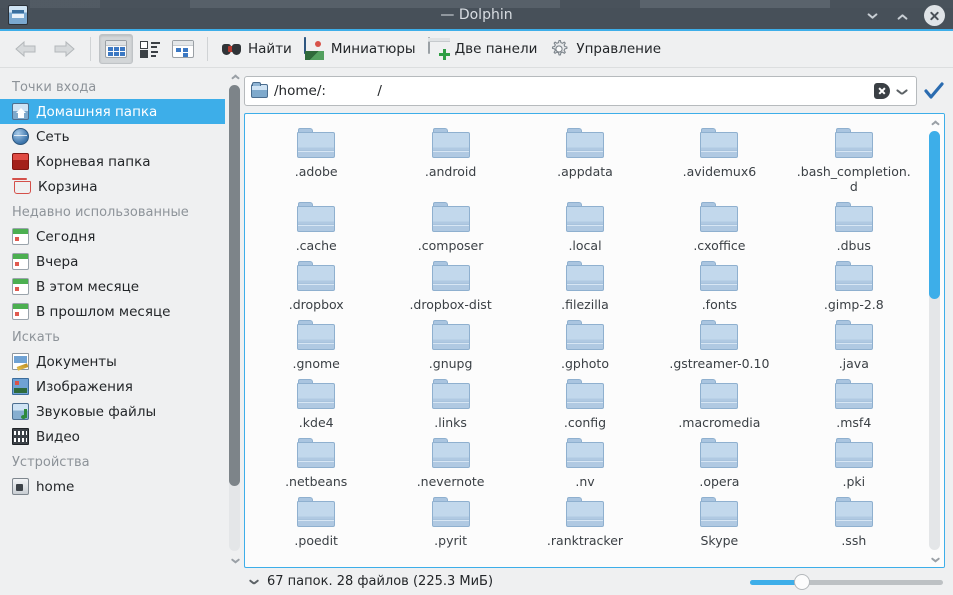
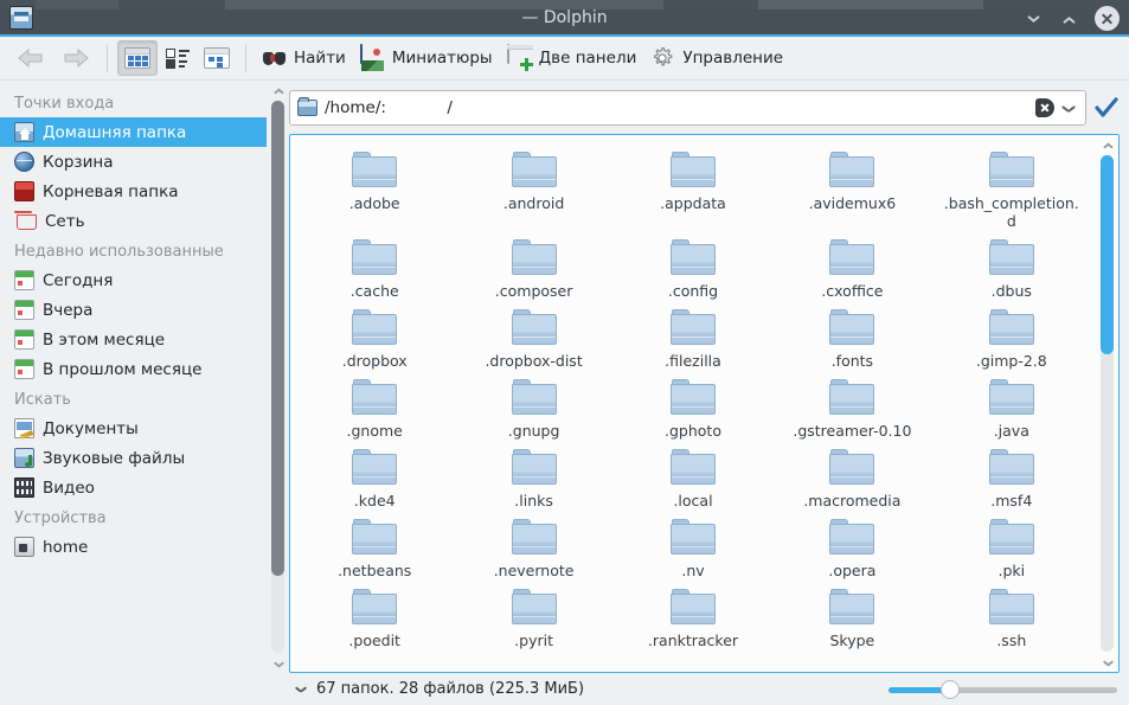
  — Dolphin
  Найти
  Миниатюры
  Две панели
  Управление
  Точки входа
  Домашняя папка
- Сеть
+ Корзина
  Корневая папка
- Корзина
+ Сеть
  Недавно использованные
  Сегодня
  Вчера
  В этом месяце
  В прошлом месяце
  Искать
  Документы
- Изображения
  Звуковые файлы
  Видео
  Устройства
  home
  /home/: /
  .adobe
  .android
  .appdata
  .avidemux6
  .bash_completion.d
  .cache
  .composer
- .local
+ .config
  .cxoffice
  .dbus
  .dropbox
  .dropbox-dist
  .filezilla
  .fonts
  .gimp-2.8
  .gnome
  .gnupg
  .gphoto
  .gstreamer-0.10
  .java
  .kde4
  .links
- .config
+ .local
  .macromedia
  .msf4
  .netbeans
  .nevernote
  .nv
  .opera
  .pki
  .poedit
  .pyrit
  .ranktracker
  Skype
  .ssh
  67 папок. 28 файлов (225.3 МиБ)
